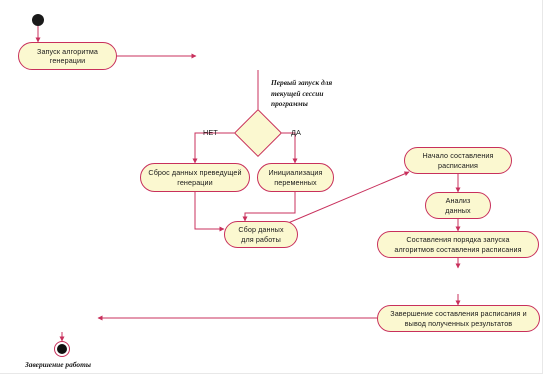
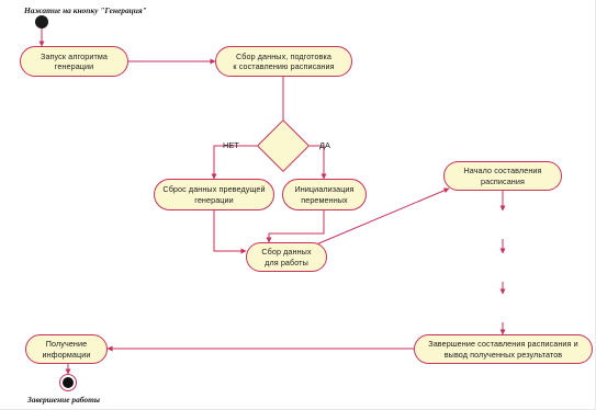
+ Нажатие на кнопку "Генерация"
  Запуск алгоритма
  генерации
+ Сбор данных, подготовка
+ к составлению расписания
  НЕТ
  ДА
- Первый запуск для
- текущей сессии
- программы
  Сброс данных преведущей
  генерации
  Инициализация
  переменных
  Сбор данных
  для работы
  Начало составления
  расписания
- Анализ
- данных
- Составления порядка запуска
- алгоритмов составления расписания
  Завершение составления расписания и
  вывод полученных результатов
+ Получение
+ информации
  Завершение работы
